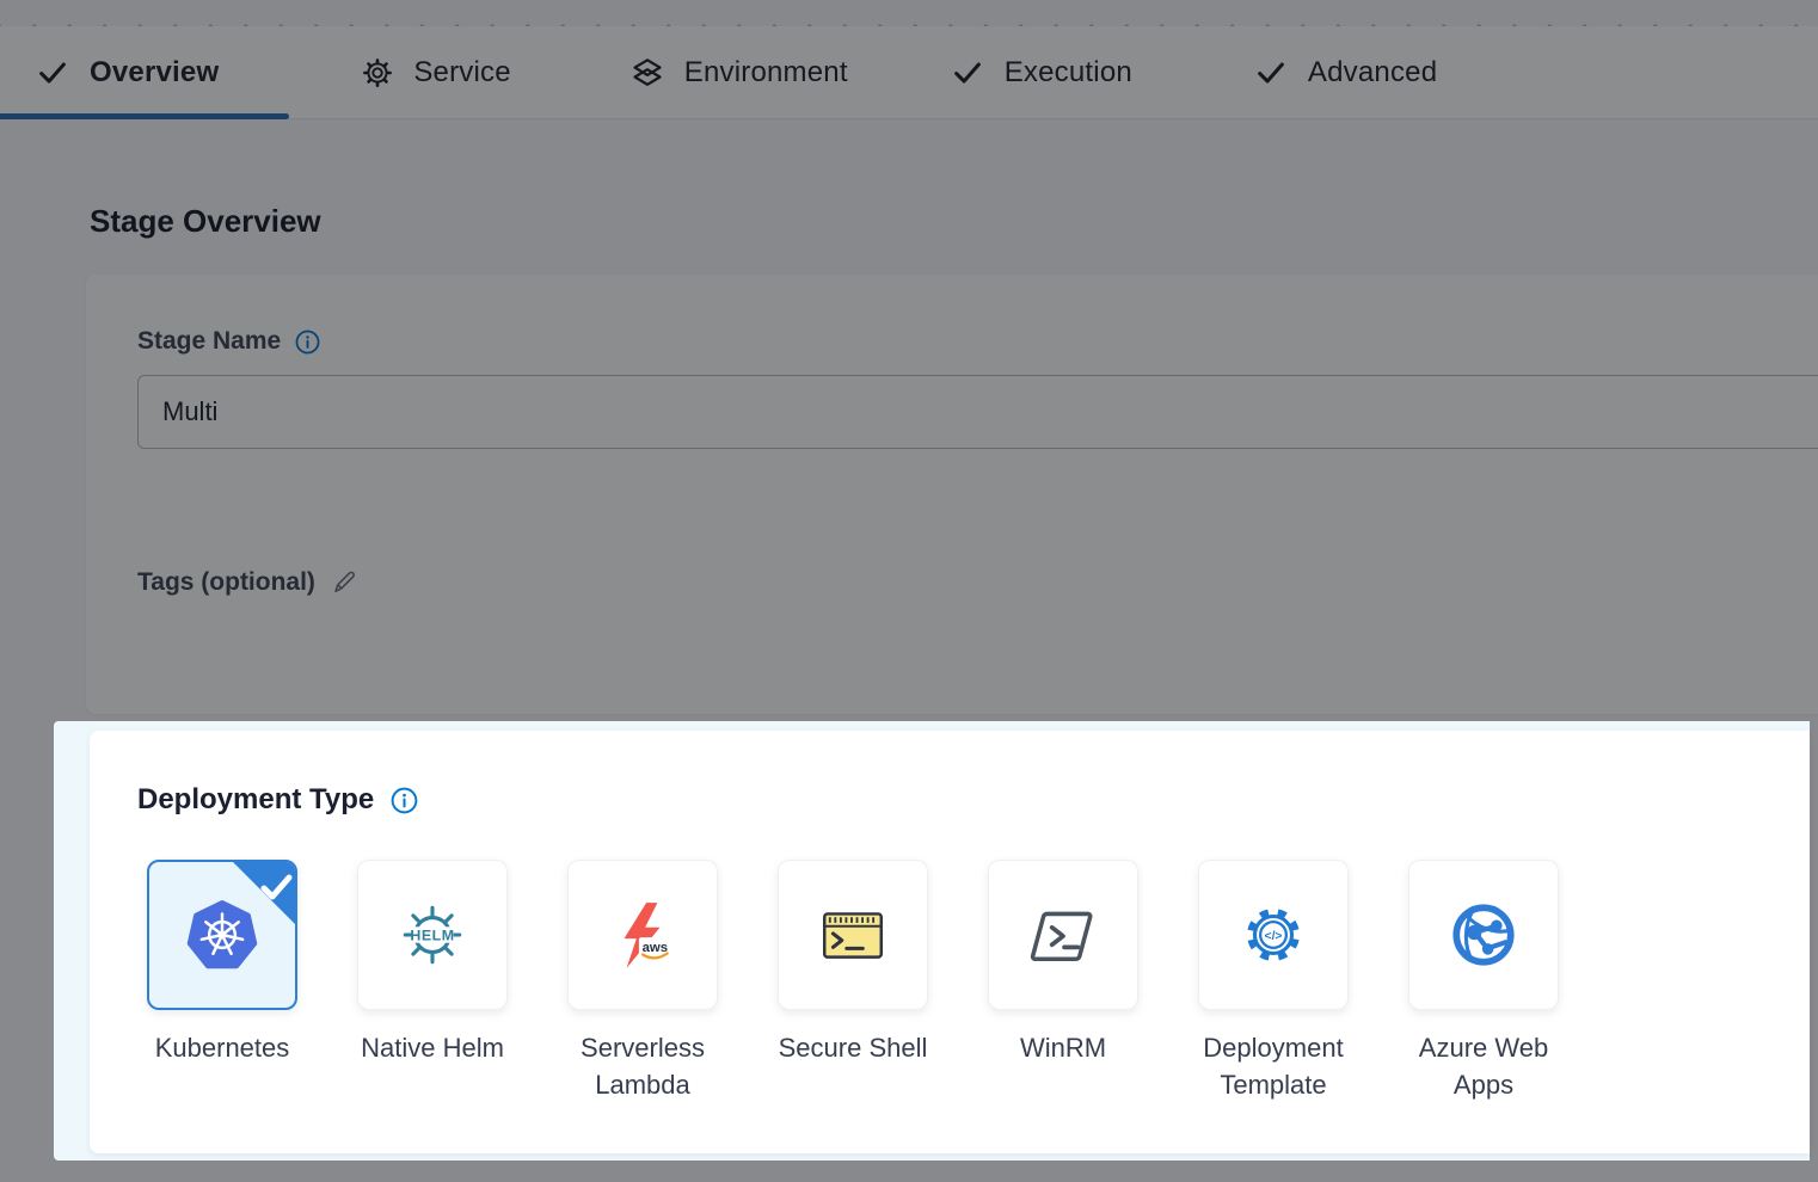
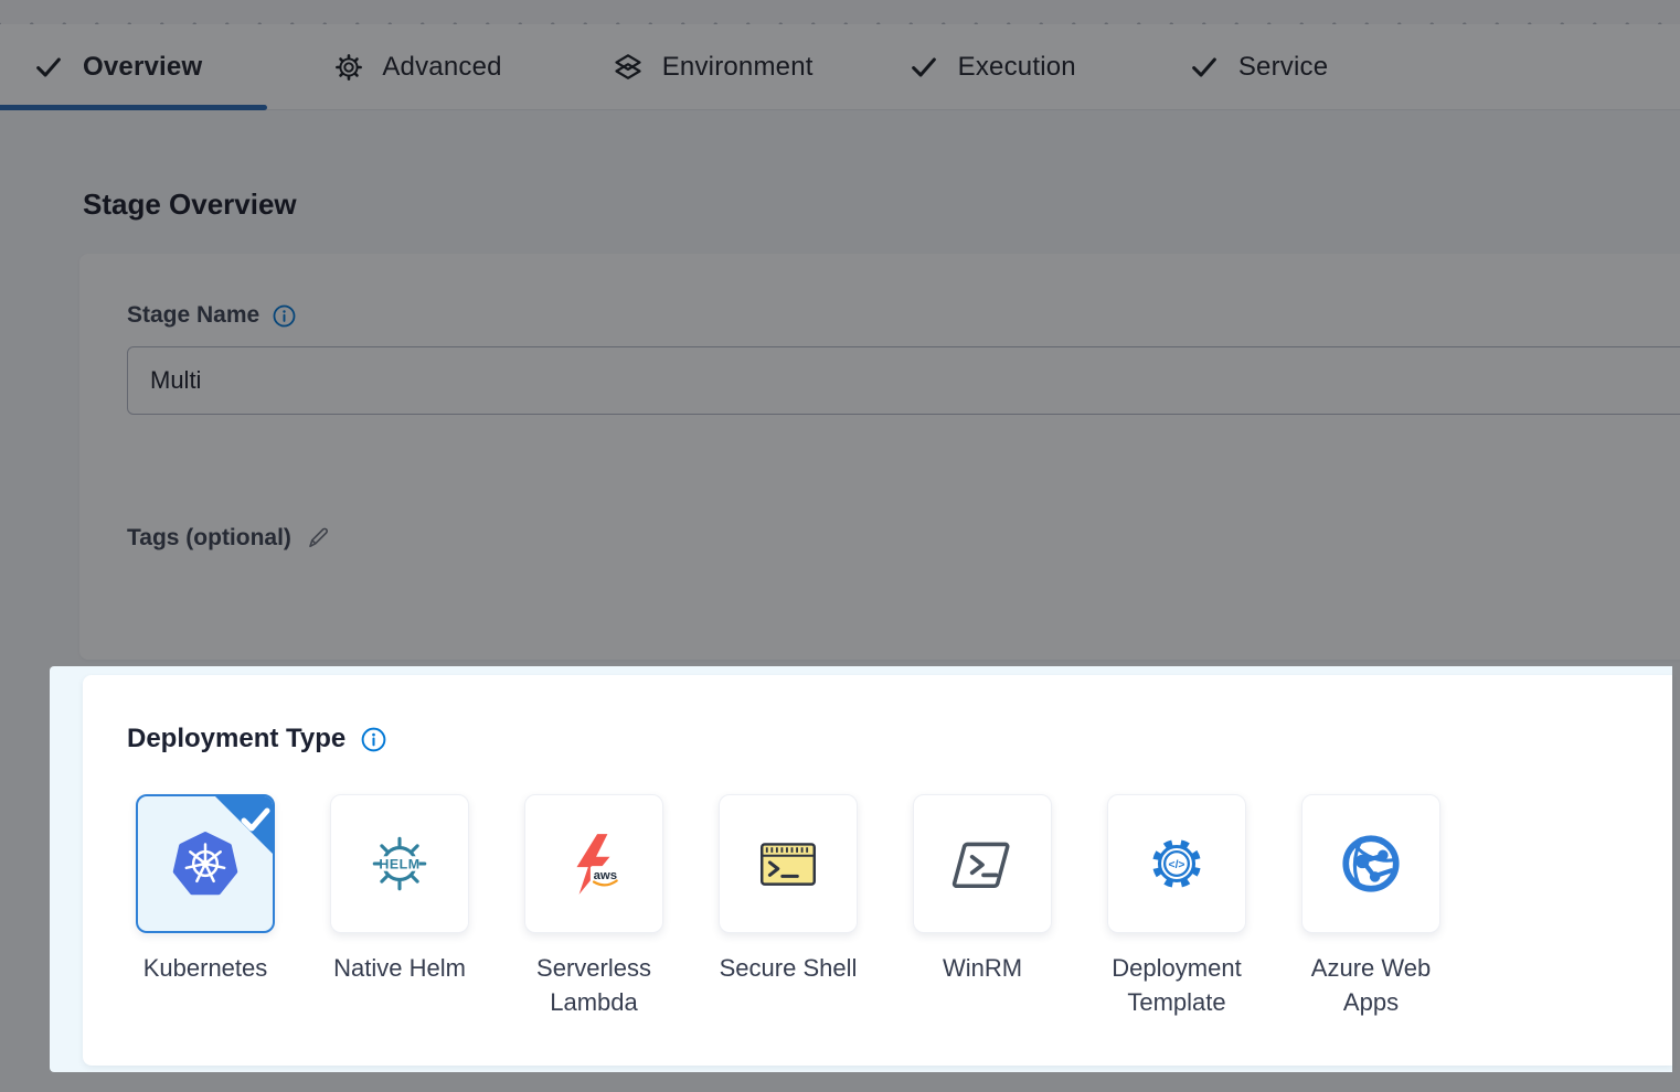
  Overview
- Service
+ Advanced
  Environment
  Execution
- Advanced
+ Service
  Stage Overview
  Stage Name
  Multi
  Tags (optional)
  Deployment Type
  Kubernetes
  HELM
  Native Helm
  aws
  Serverless
  Lambda
  Secure Shell
  WinRM
  </>
  Deployment
  Template
  Azure Web
  Apps
